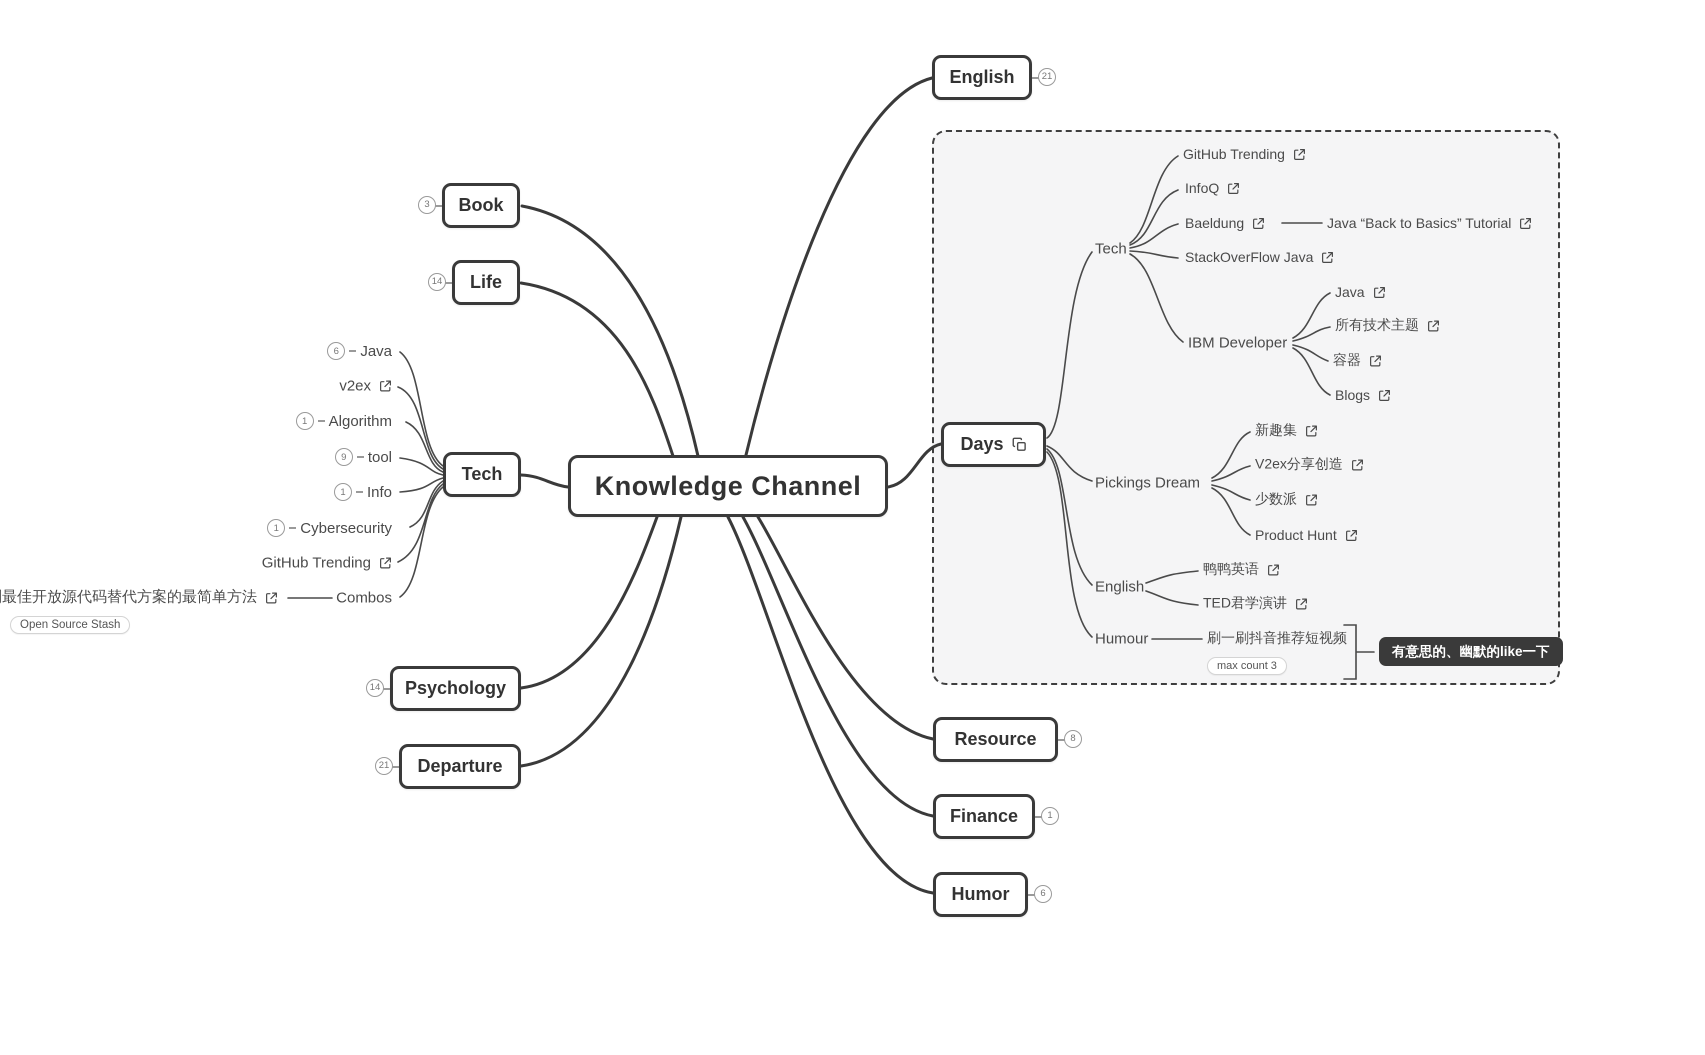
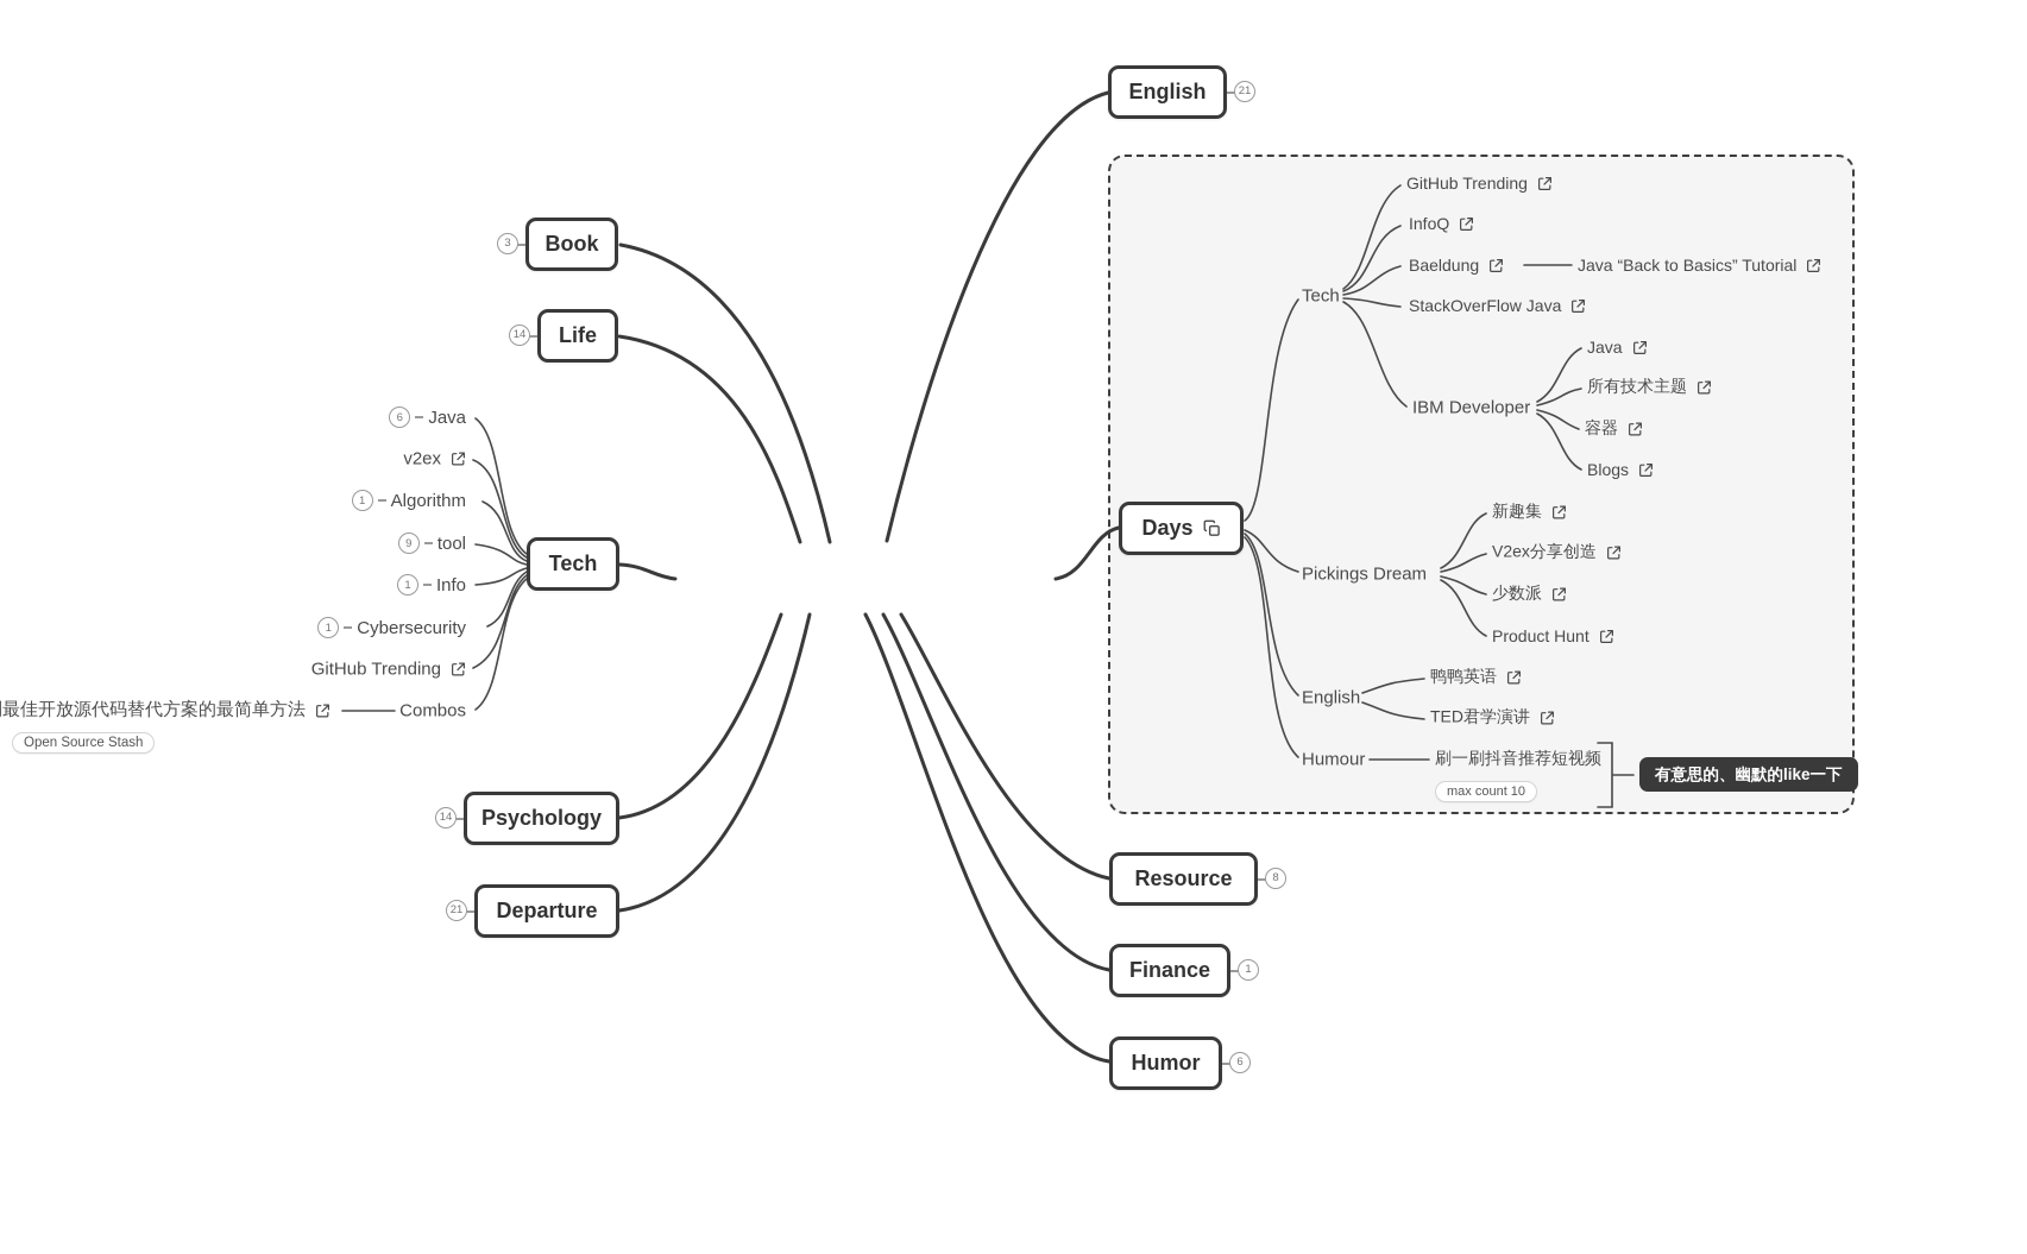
- Knowledge Channel
  Book
  3
  Life
  14
  Tech
  Psychology
  14
  Departure
  21
  English
  21
  Days
  Resource
  8
  Finance
  1
  Humor
  6
  6
  Java
  v2ex
  1
  Algorithm
  9
  tool
  1
  Info
  1
  Cybersecurity
  GitHub Trending
  Combos
  最佳开放源代码替代方案的最简单方法
  Open Source Stash
  Tech
  GitHub Trending
  InfoQ
  Baeldung
  Java “Back to Basics” Tutorial
  StackOverFlow Java
  IBM Developer
  Java
  所有技术主题
  容器
  Blogs
  Pickings Dream
  新趣集
  V2ex分享创造
  少数派
  Product Hunt
  English
  鸭鸭英语
  TED君学演讲
  Humour
  刷一刷抖音推荐短视频
- max count 3
+ max count 10
  有意思的、幽默的like一下
